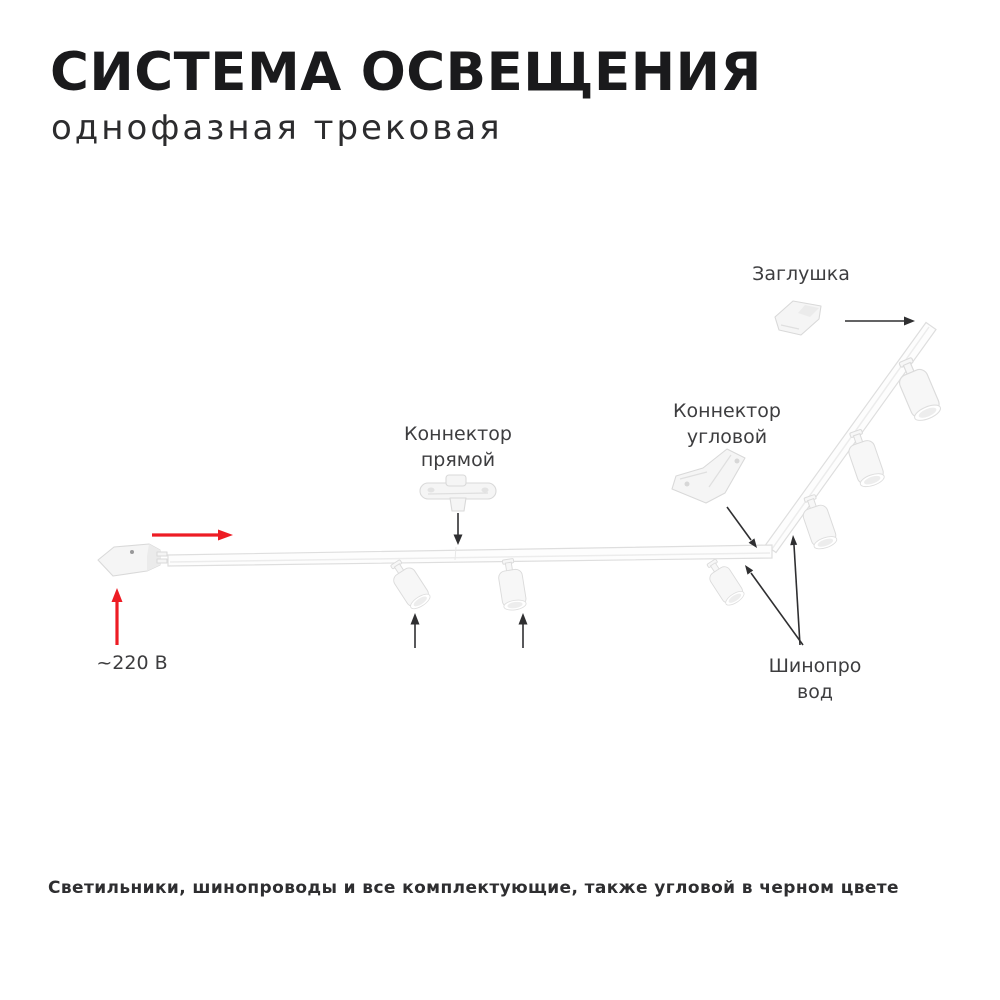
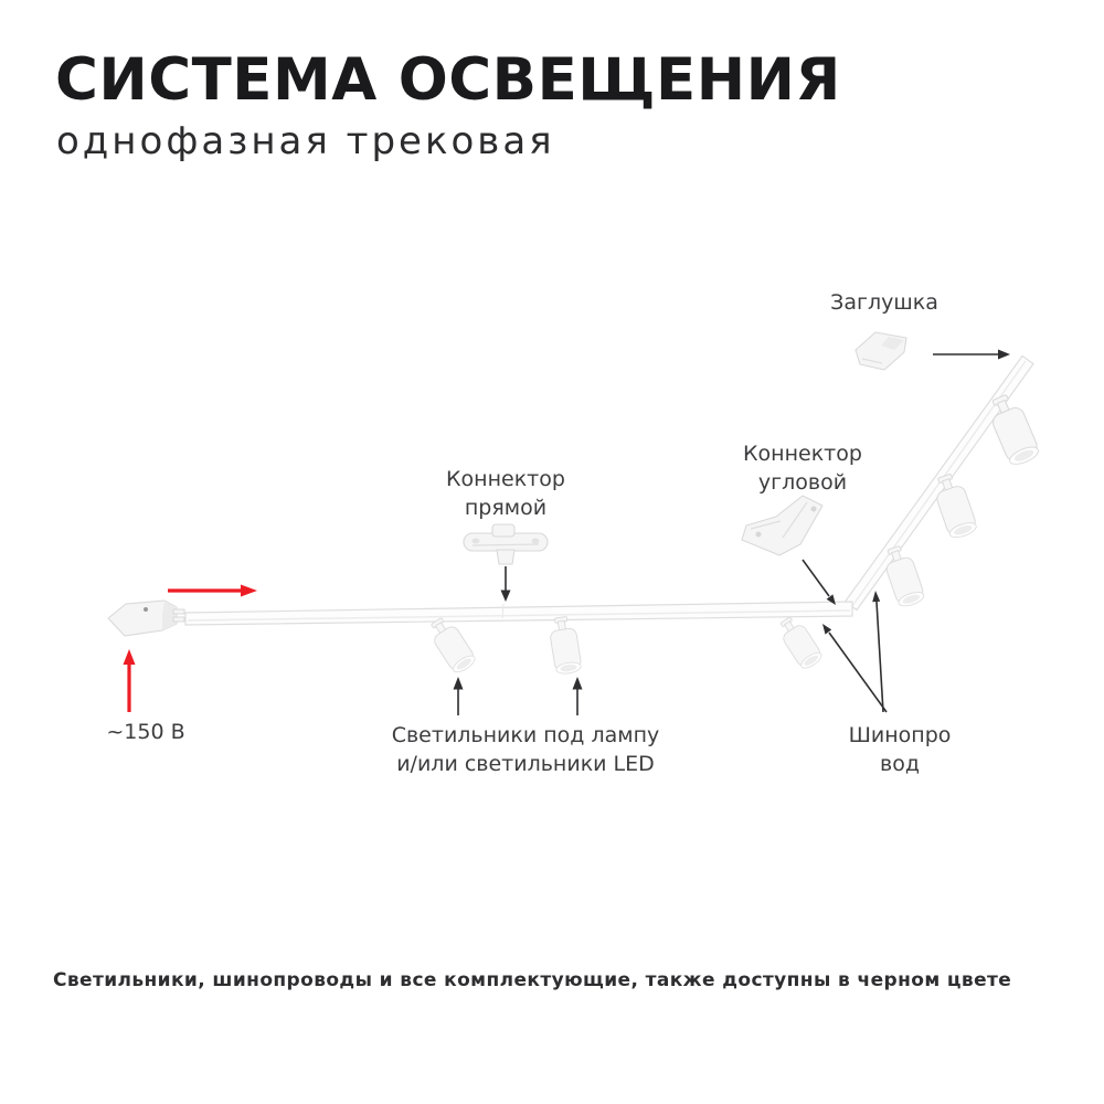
  СИСТЕМА ОСВЕЩЕНИЯ
  однофазная трековая
  Заглушка
  Коннектор
  угловой
  Коннектор
  прямой
- ~220 В
+ ~150 В
+ Светильники под лампу
+ и/или светильники LED
  Шинопро
  вод
- Светильники, шинопроводы и все комплектующие, также угловой в черном цвете
+ Светильники, шинопроводы и все комплектующие, также доступны в черном цвете
